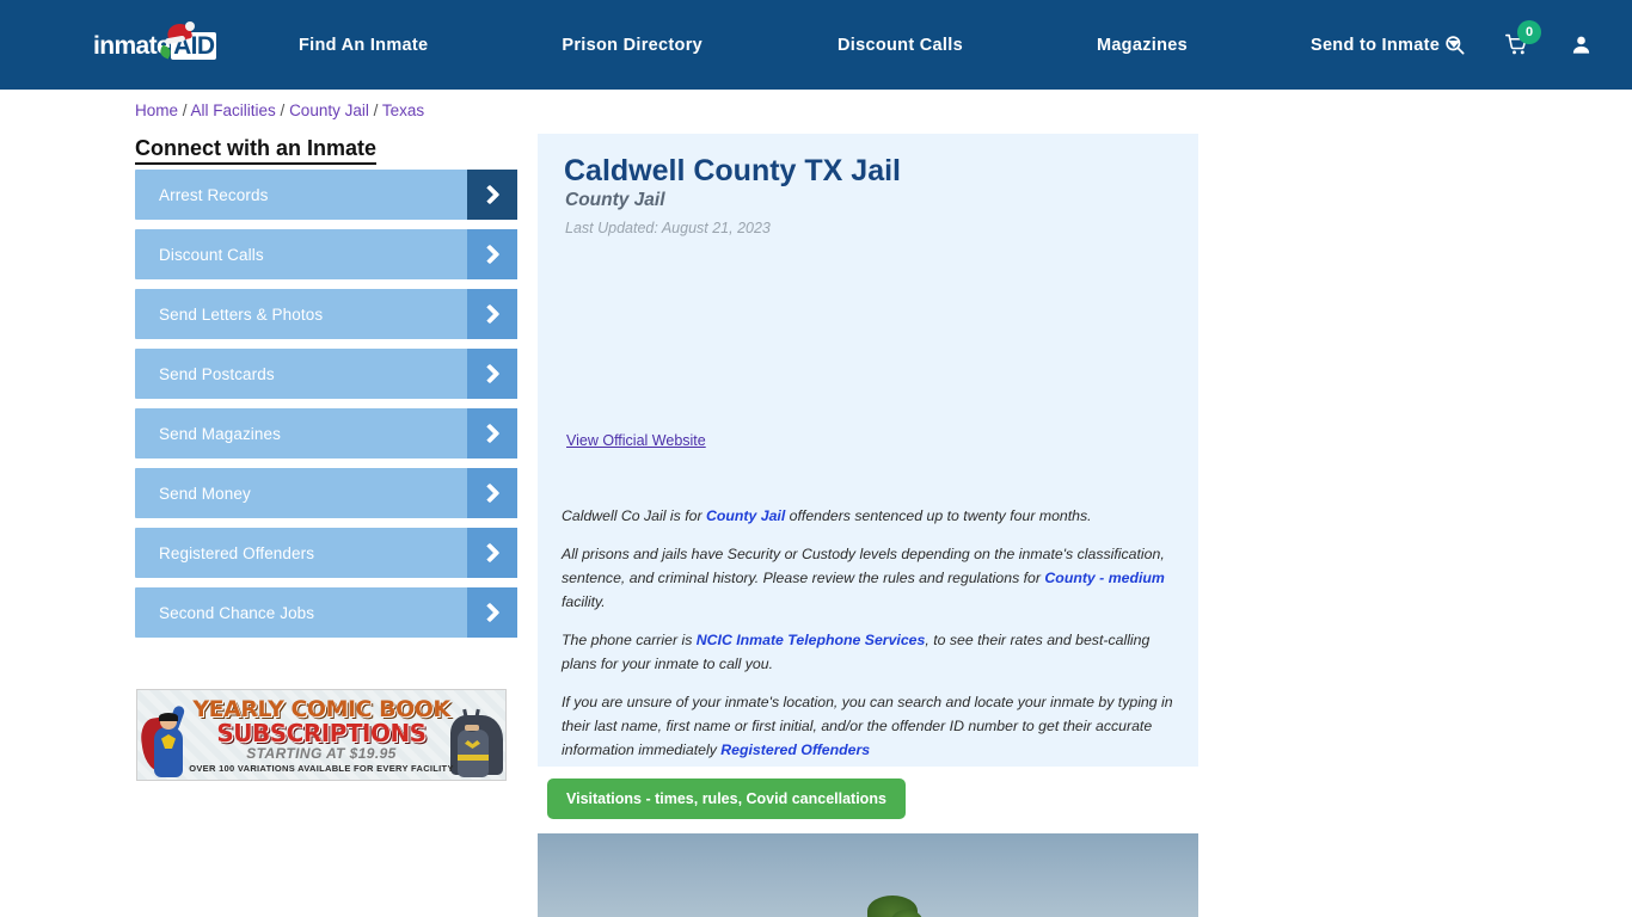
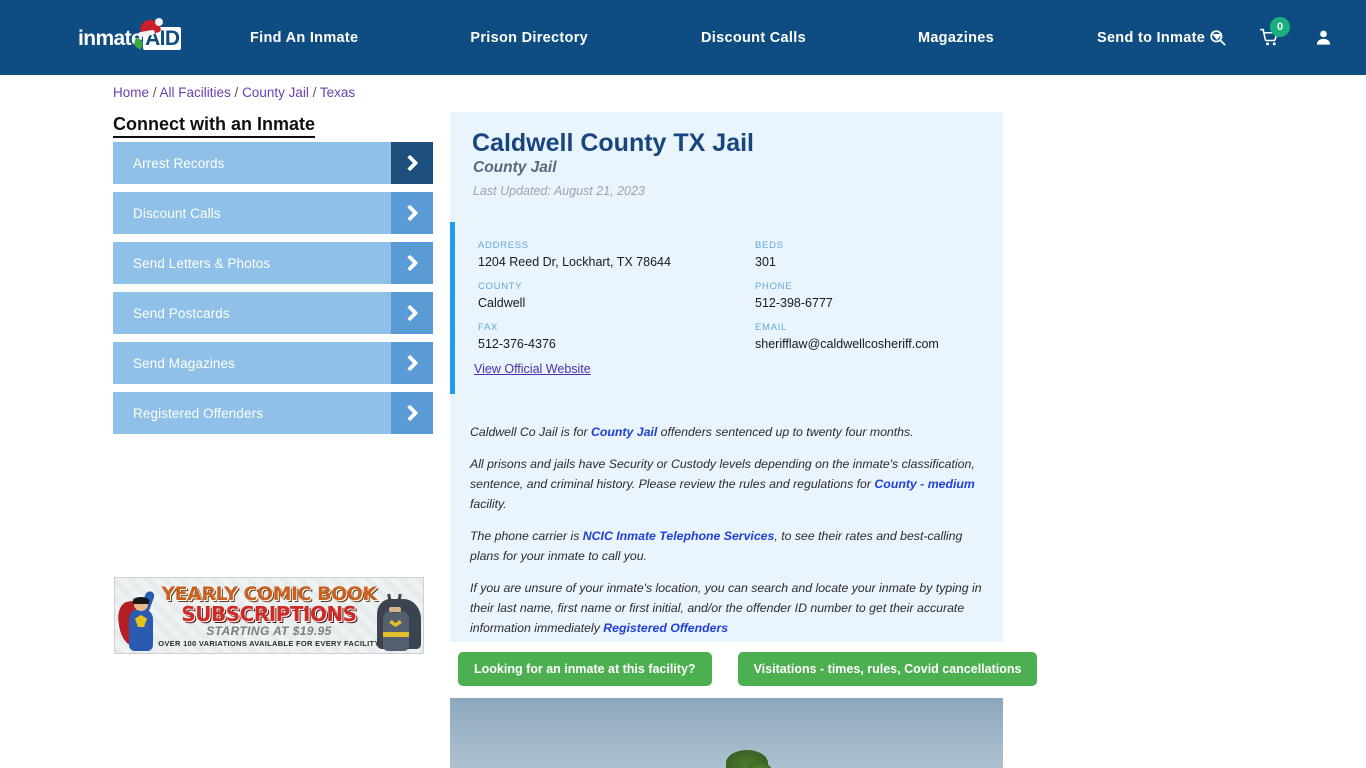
  inmat AID
  Find An Inmate
  Prison Directory
  Discount Calls
  Magazines
  Send to Inmate
  0
  Home / All Facilities / County Jail / Texas
  Connect with an Inmate
  Arrest Records
  Discount Calls
  Send Letters & Photos
  Send Postcards
  Send Magazines
- Send Money
  Registered Offenders
- Second Chance Jobs
  YEARLY COMIC BOOK
  SUBSCRIPTIONS
  STARTING AT $19.95
  OVER 100 VARIATIONS AVAILABLE FOR EVERY FACILITY
  Caldwell County TX Jail
  County Jail
  Last Updated: August 21, 2023
+ ADDRESS
+ 1204 Reed Dr, Lockhart, TX 78644
+ BEDS
+ 301
+ COUNTY
+ Caldwell
+ PHONE
+ 512-398-6777
+ FAX
+ 512-376-4376
+ EMAIL
+ sherifflaw@caldwellcosheriff.com
  View Official Website
  Caldwell Co Jail is for County Jail offenders sentenced up to twenty four months.
  All prisons and jails have Security or Custody levels depending on the inmate's classification, sentence, and criminal history. Please review the rules and regulations for County - medium facility.
  The phone carrier is NCIC Inmate Telephone Services, to see their rates and best-calling plans for your inmate to call you.
  If you are unsure of your inmate's location, you can search and locate your inmate by typing in their last name, first name or first initial, and/or the offender ID number to get their accurate information immediately Registered Offenders
+ Looking for an inmate at this facility?
  Visitations - times, rules, Covid cancellations
